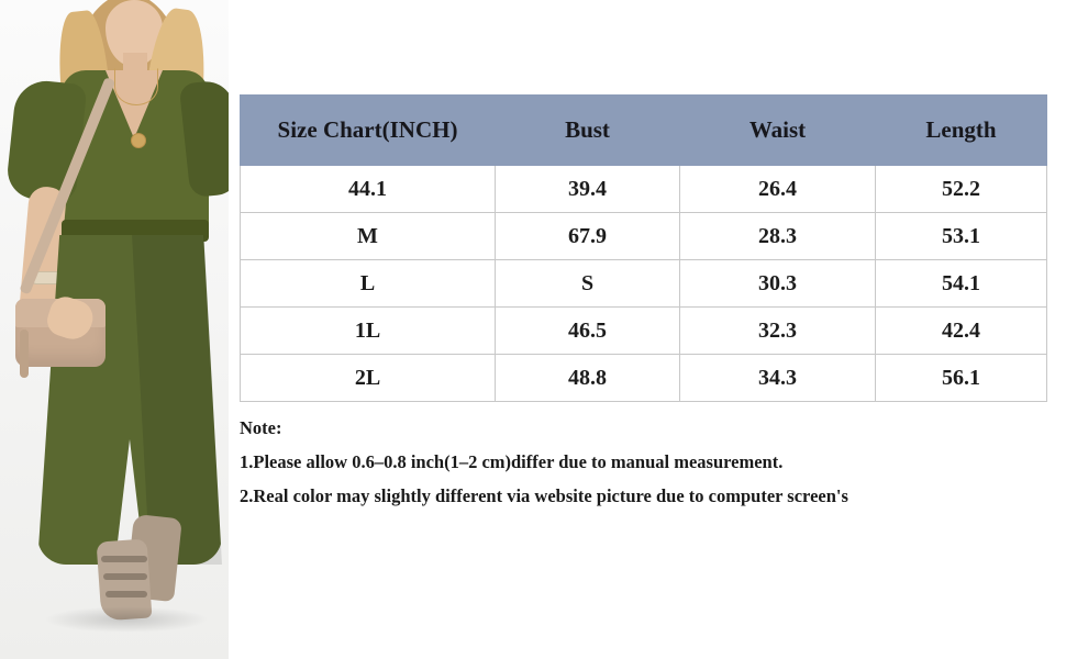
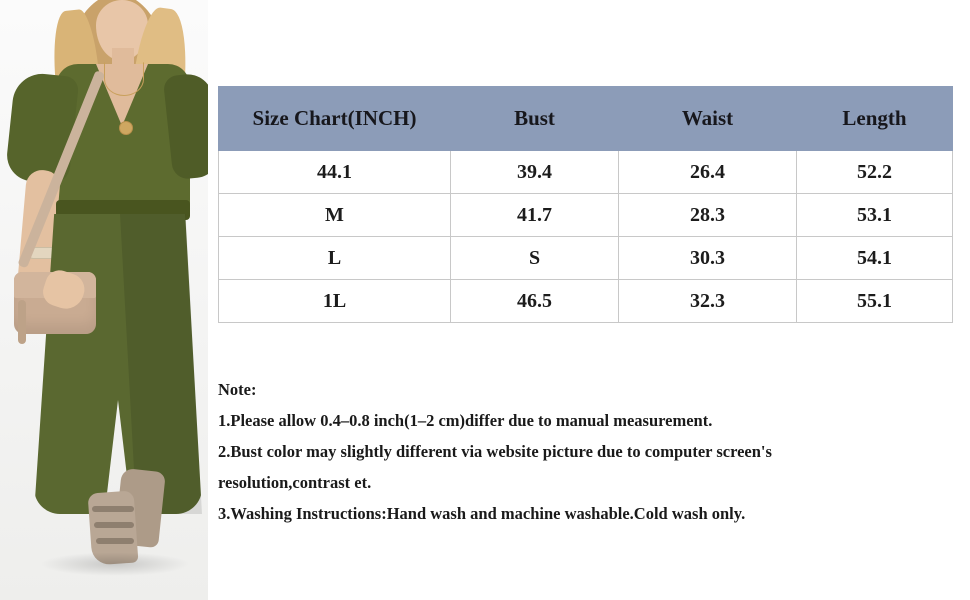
  Size Chart(INCH)	Bust	Waist	Length
  44.1	39.4	26.4	52.2
- M	67.9	28.3	53.1
+ M	41.7	28.3	53.1
  L	S	30.3	54.1
- 1L	46.5	32.3	42.4
+ 1L	46.5	32.3	55.1
- 2L	48.8	34.3	56.1
  Note:
- 1.Please allow 0.6–0.8 inch(1–2 cm)differ due to manual measurement.
+ 1.Please allow 0.4–0.8 inch(1–2 cm)differ due to manual measurement.
- 2.Real color may slightly different via website picture due to computer screen's
+ 2.Bust color may slightly different via website picture due to computer screen's
+ resolution,contrast et.
+ 3.Washing Instructions:Hand wash and machine washable.Cold wash only.
